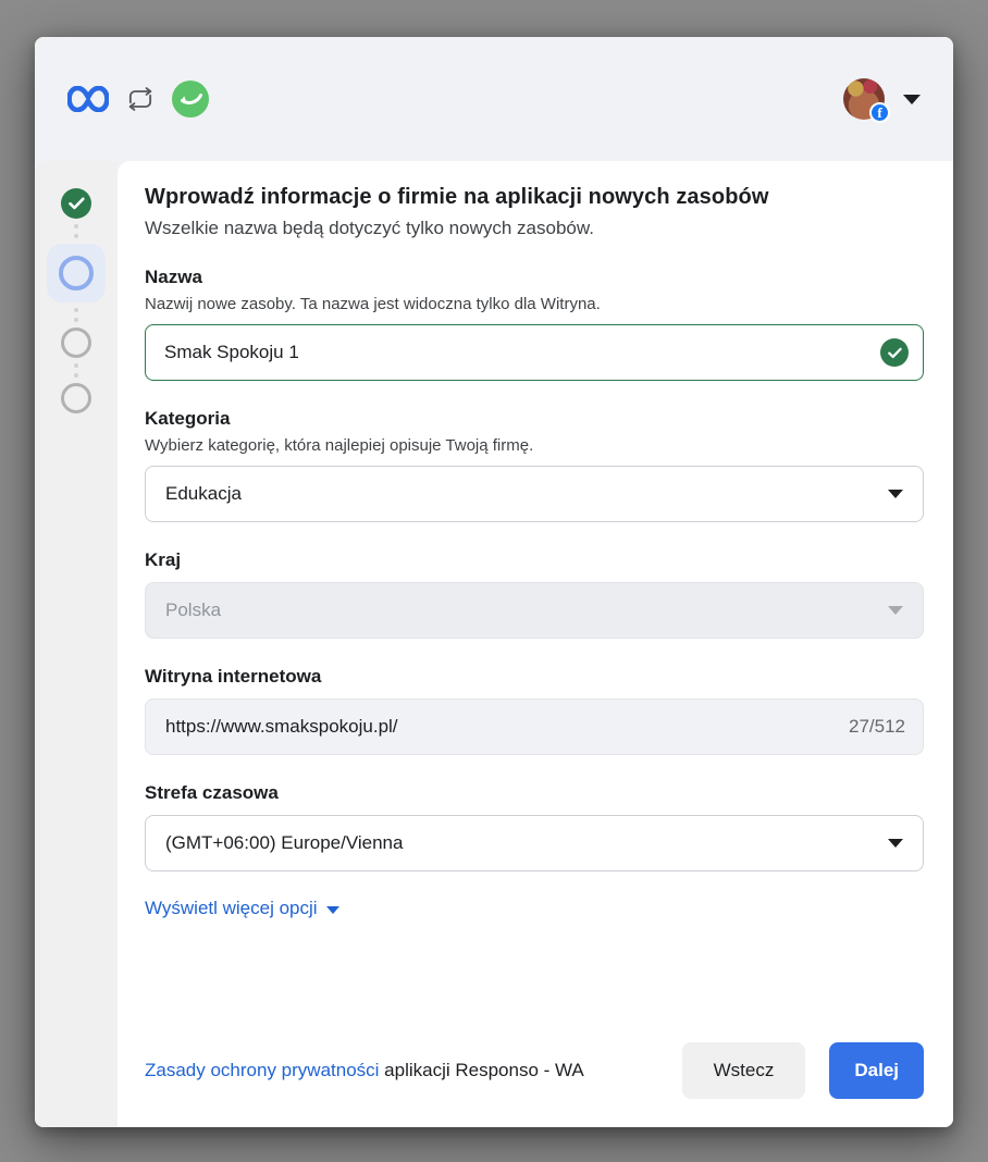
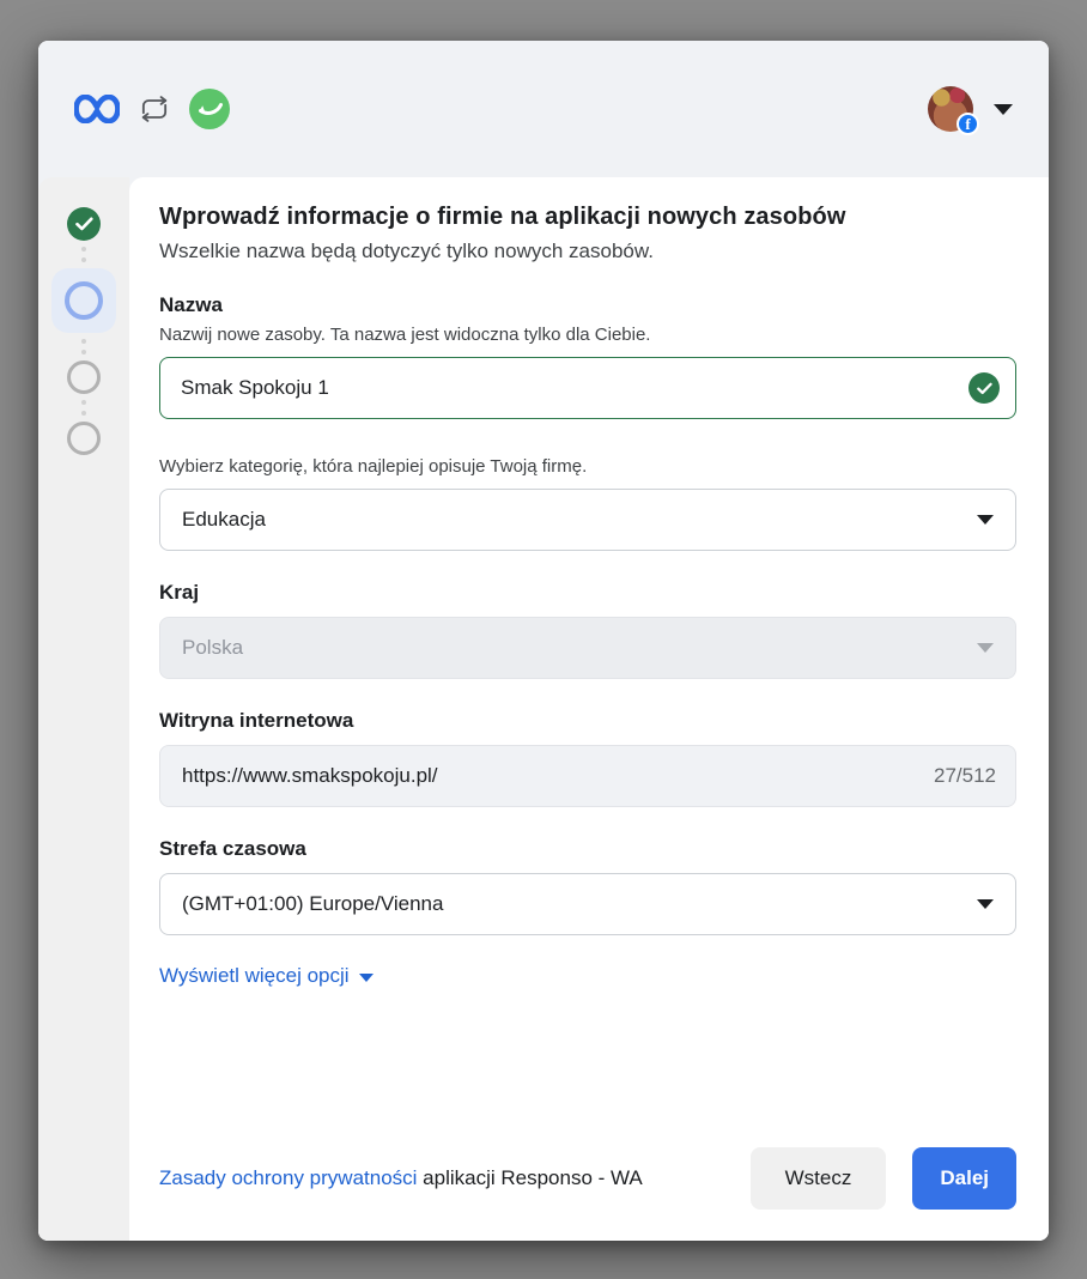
  f
  Wprowadź informacje o firmie na aplikacji nowych zasobów
  Wszelkie nazwa będą dotyczyć tylko nowych zasobów.
  Nazwa
- Nazwij nowe zasoby. Ta nazwa jest widoczna tylko dla Witryna.
+ Nazwij nowe zasoby. Ta nazwa jest widoczna tylko dla Ciebie.
  Smak Spokoju 1
- Kategoria
  Wybierz kategorię, która najlepiej opisuje Twoją firmę.
  Edukacja
  Kraj
  Polska
  Witryna internetowa
  https://www.smakspokoju.pl/
  27/512
  Strefa czasowa
- (GMT+06:00) Europe/Vienna
+ (GMT+01:00) Europe/Vienna
  Wyświetl więcej opcji
  Zasady ochrony prywatności aplikacji Responso - WA
  Wstecz
  Dalej
